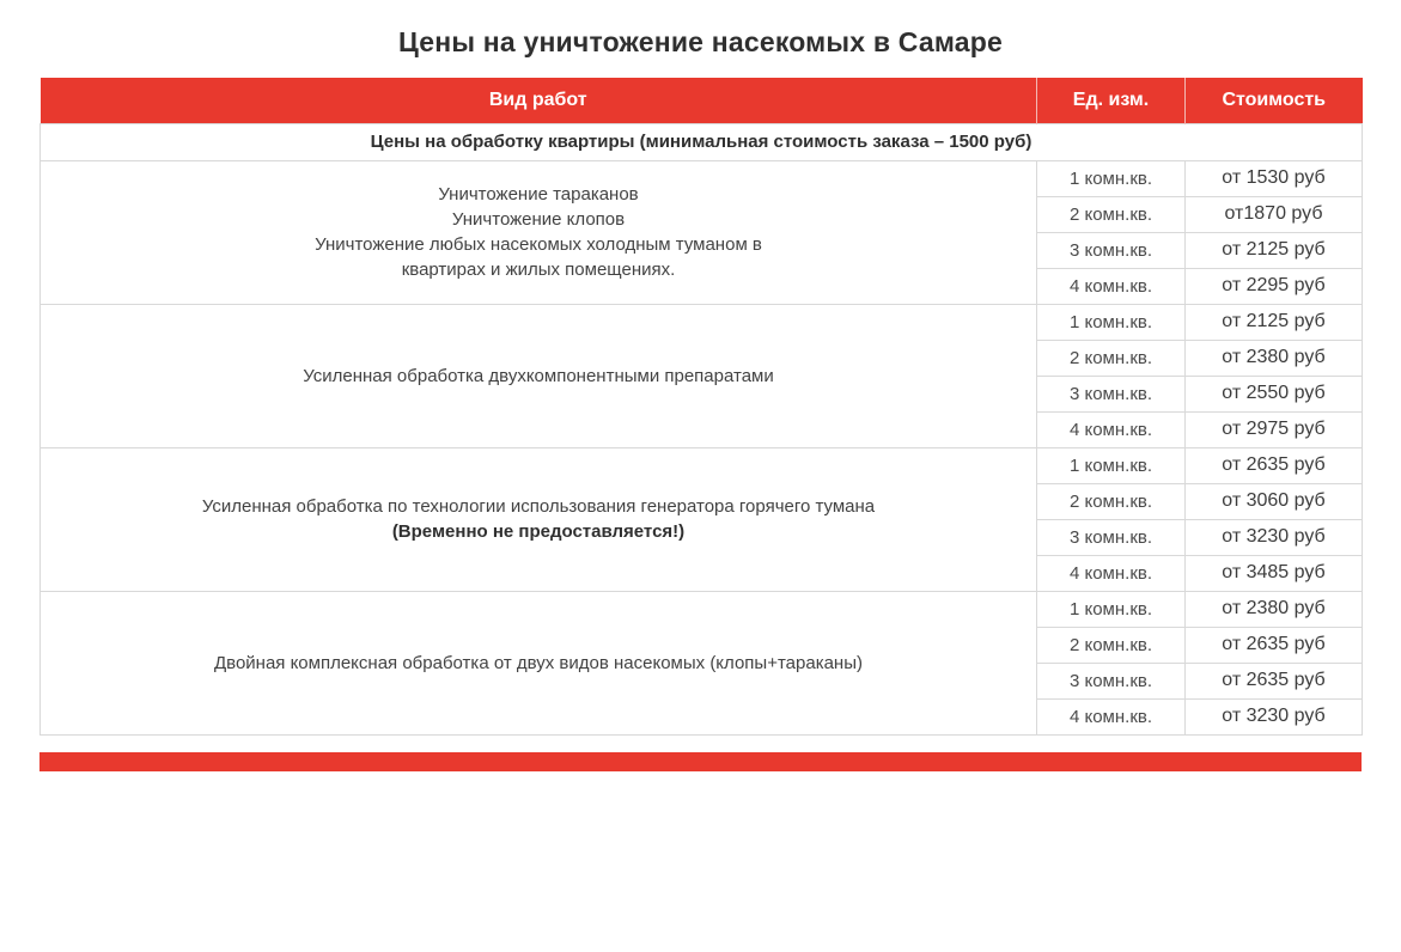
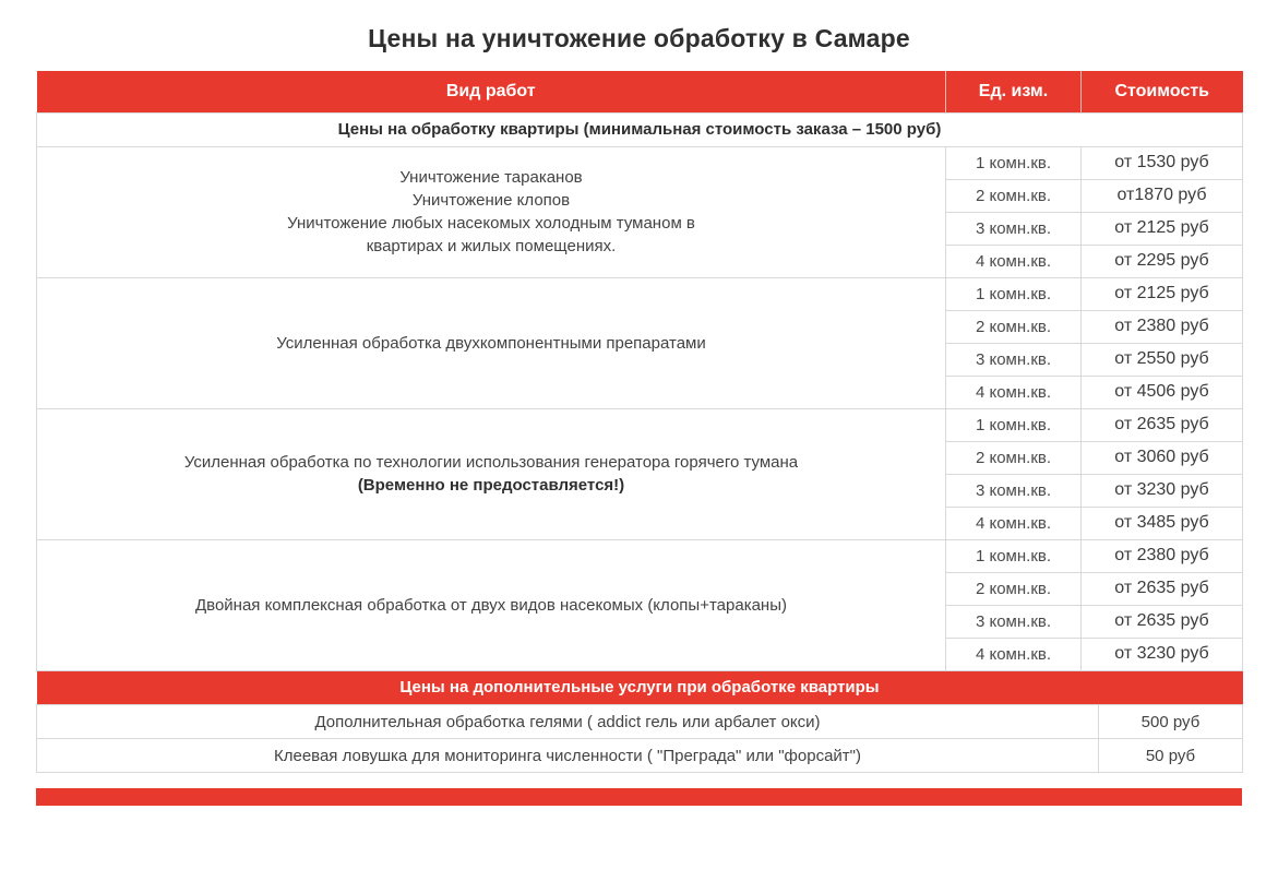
- Цены на уничтожение насекомых в Самаре
+ Цены на уничтожение обработку в Самаре
  Вид работ	Ед. изм.	Стоимость
  Цены на обработку квартиры (минимальная стоимость заказа – 1500 руб)
  Уничтожение таракановУничтожение клоповУничтожение любых насекомых холодным туманом вквартирах и жилых помещениях.	1 комн.кв.	от 1530 руб
  2 комн.кв.	от1870 руб
  3 комн.кв.	от 2125 руб
  4 комн.кв.	от 2295 руб
  Усиленная обработка двухкомпонентными препаратами	1 комн.кв.	от 2125 руб
  2 комн.кв.	от 2380 руб
  3 комн.кв.	от 2550 руб
- 4 комн.кв.	от 2975 руб
+ 4 комн.кв.	от 4506 руб
  Усиленная обработка по технологии использования генератора горячего тумана(Временно не предоставляется!)	1 комн.кв.	от 2635 руб
  2 комн.кв.	от 3060 руб
  3 комн.кв.	от 3230 руб
  4 комн.кв.	от 3485 руб
  Двойная комплексная обработка от двух видов насекомых (клопы+тараканы)	1 комн.кв.	от 2380 руб
  2 комн.кв.	от 2635 руб
  3 комн.кв.	от 2635 руб
  4 комн.кв.	от 3230 руб
+ Цены на дополнительные услуги при обработке квартиры
+ Дополнительная обработка гелями ( addict гель или арбалет окси)	500 руб
+ Клеевая ловушка для мониторинга численности ( "Преграда" или "форсайт")	50 руб
